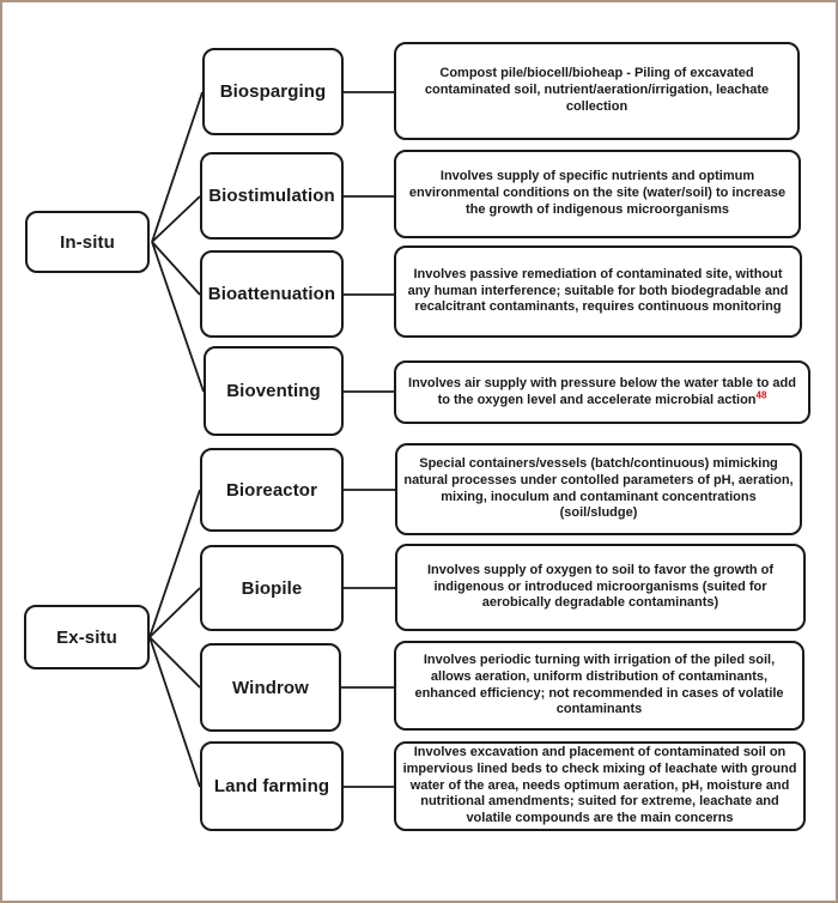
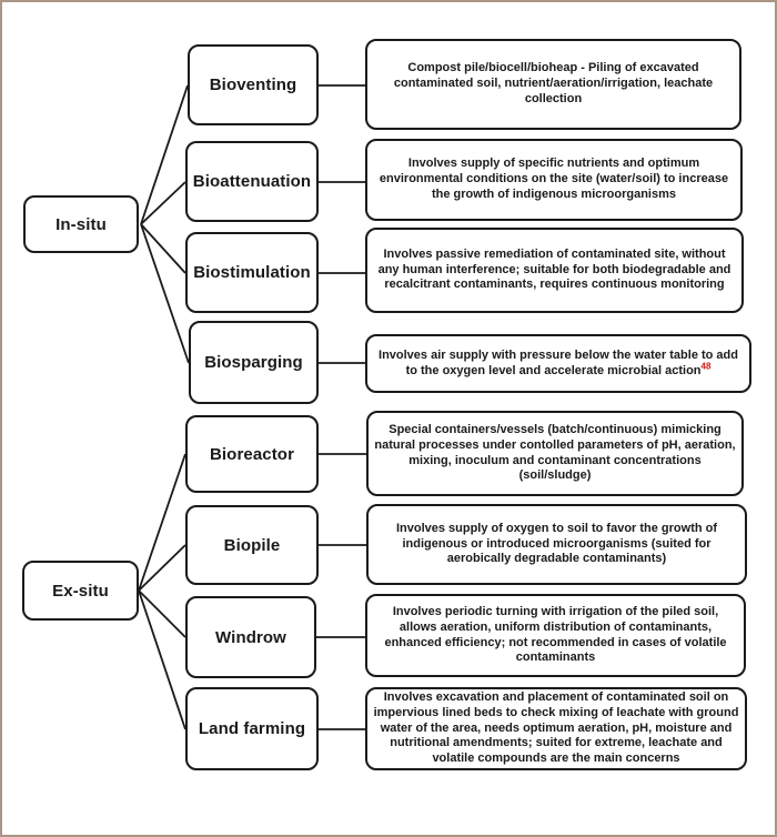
  In-situ
  Ex-situ
- Biosparging
+ Bioventing
  Compost pile/biocell/bioheap - Piling of excavated contaminated soil, nutrient/aeration/irrigation, leachate collection
- Biostimulation
+ Bioattenuation
  Involves supply of specific nutrients and optimum environmental conditions on the site (water/soil) to increase the growth of indigenous microorganisms
- Bioattenuation
+ Biostimulation
  Involves passive remediation of contaminated site, without any human interference; suitable for both biodegradable and recalcitrant contaminants, requires continuous monitoring
- Bioventing
+ Biosparging
  Involves air supply with pressure below the water table to add to the oxygen level and accelerate microbial action48
  Bioreactor
  Special containers/vessels (batch/continuous) mimicking natural processes under contolled parameters of pH, aeration, mixing, inoculum and contaminant concentrations (soil/sludge)
  Biopile
  Involves supply of oxygen to soil to favor the growth of indigenous or introduced microorganisms (suited for aerobically degradable contaminants)
  Windrow
  Involves periodic turning with irrigation of the piled soil, allows aeration, uniform distribution of contaminants, enhanced efficiency; not recommended in cases of volatile contaminants
  Land farming
  Involves excavation and placement of contaminated soil on impervious lined beds to check mixing of leachate with ground water of the area, needs optimum aeration, pH, moisture and nutritional amendments; suited for extreme, leachate and volatile compounds are the main concerns
